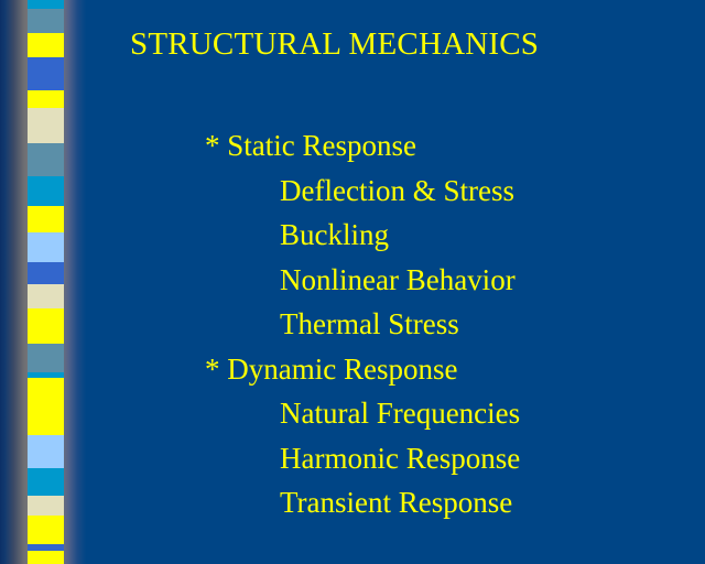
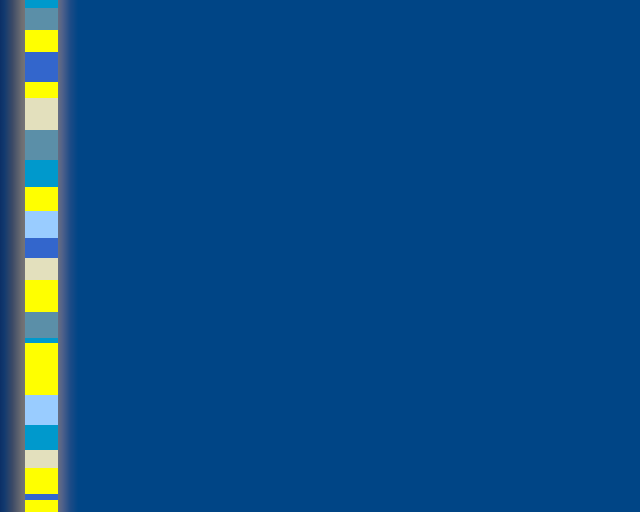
- STRUCTURAL MECHANICS
- * Static Response
- Deflection & Stress
- Buckling
- Nonlinear Behavior
- Thermal Stress
- * Dynamic Response
- Natural Frequencies
- Harmonic Response
- Transient Response
